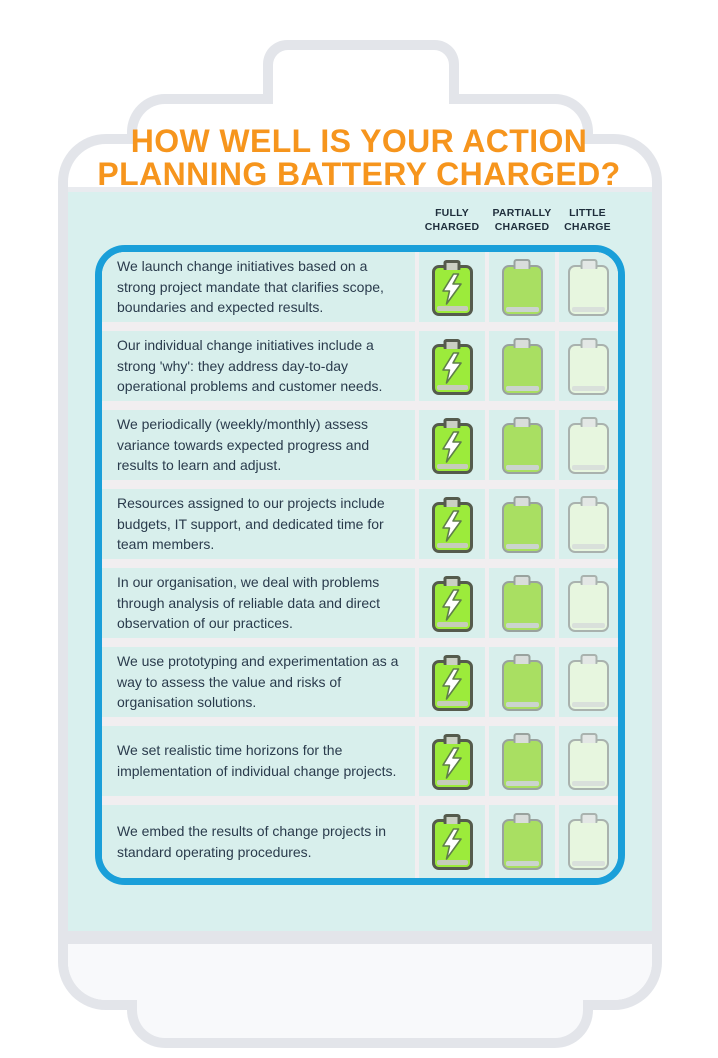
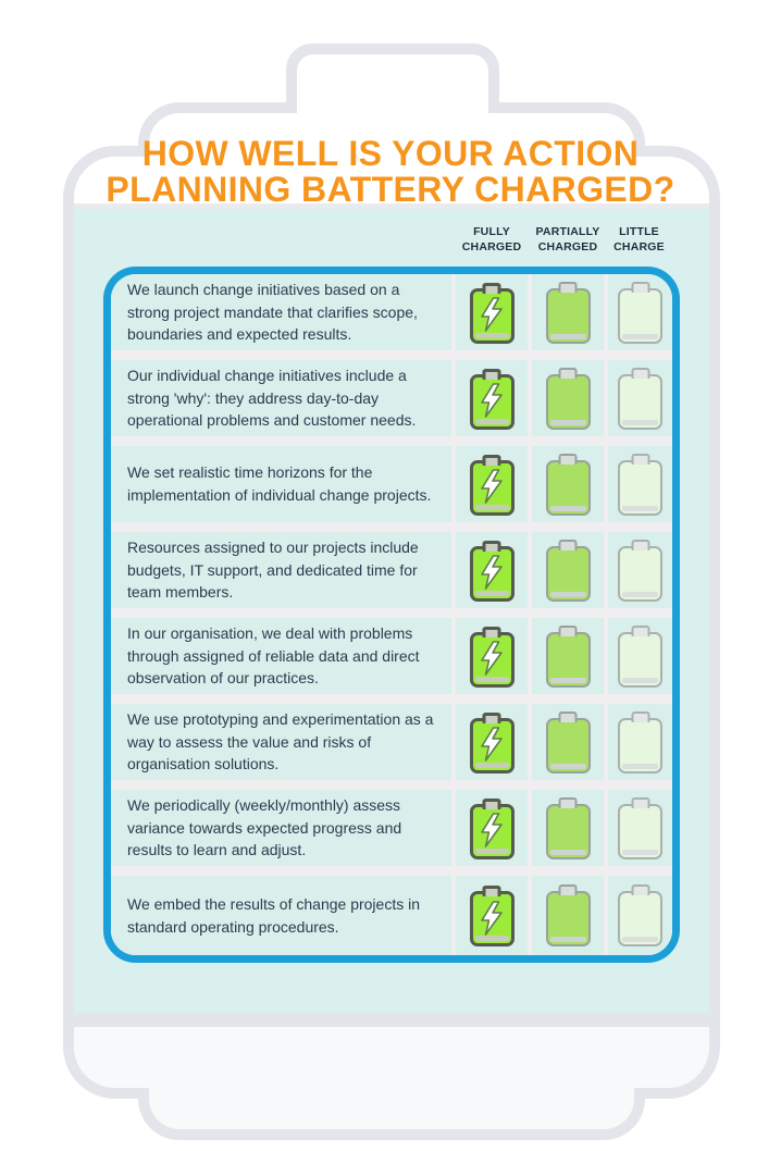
  HOW WELL IS YOUR ACTION
  PLANNING BATTERY CHARGED?
  FULLY CHARGED
  PARTIALLY CHARGED
  LITTLE CHARGE
  We launch change initiatives based on a strong project mandate that clarifies scope, boundaries and expected results.
  Our individual change initiatives include a strong 'why': they address day-to-day operational problems and customer needs.
- We periodically (weekly/monthly) assess variance towards expected progress and results to learn and adjust.
+ We set realistic time horizons for the implementation of individual change projects.
  Resources assigned to our projects include budgets, IT support, and dedicated time for team members.
- In our organisation, we deal with problems through analysis of reliable data and direct observation of our practices.
+ In our organisation, we deal with problems through assigned of reliable data and direct observation of our practices.
  We use prototyping and experimentation as a way to assess the value and risks of organisation solutions.
- We set realistic time horizons for the implementation of individual change projects.
+ We periodically (weekly/monthly) assess variance towards expected progress and results to learn and adjust.
  We embed the results of change projects in standard operating procedures.
